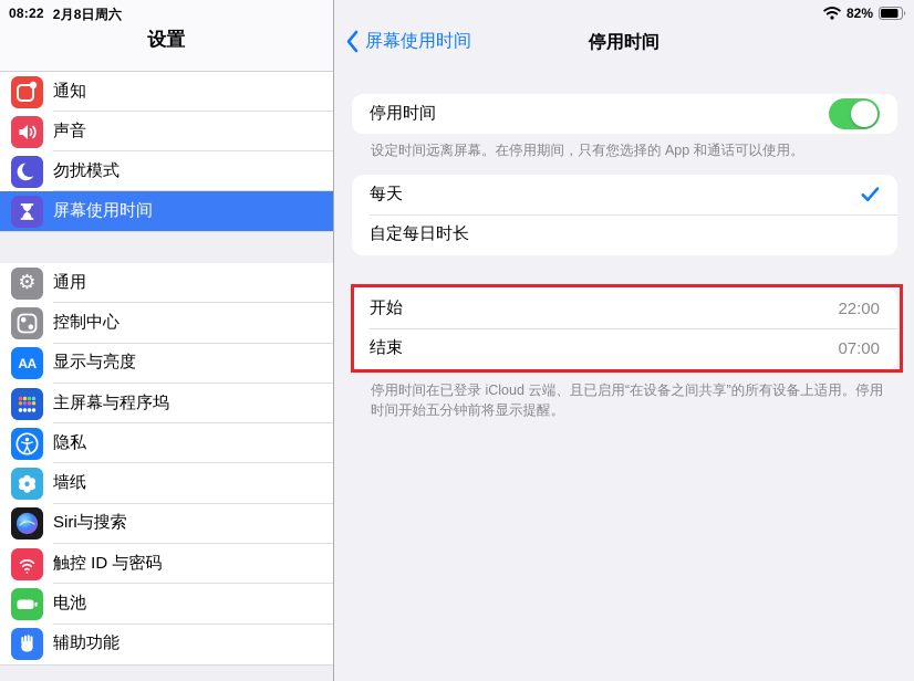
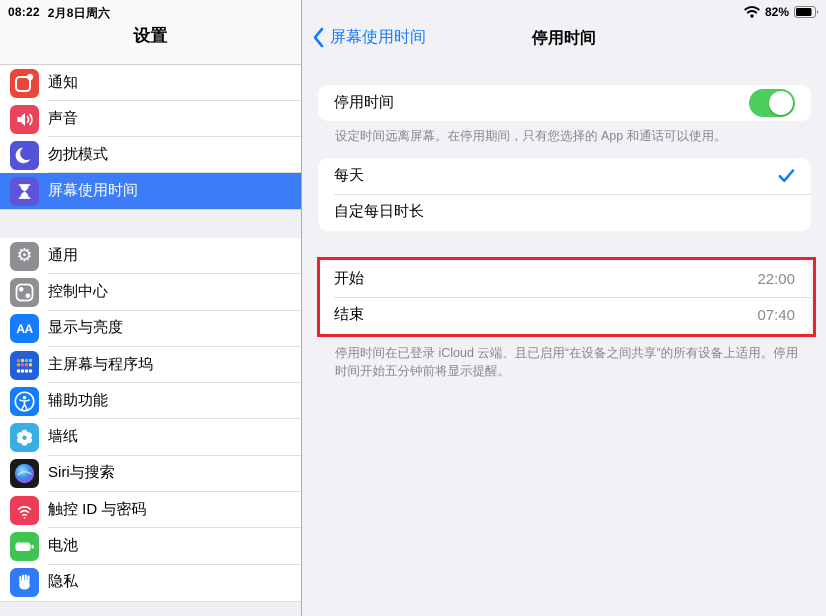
  08:22
  2月8日周六
  设置
  通知
  声音
  勿扰模式
  屏幕使用时间
  ⚙
  通用
  控制中心
  AA
  显示与亮度
  主屏幕与程序坞
- 隐私
+ 辅助功能
  墙纸
  Siri与搜索
  触控 ID 与密码
  电池
- 辅助功能
+ 隐私
  屏幕使用时间
  停用时间
  停用时间
  设定时间远离屏幕。在停用期间，只有您选择的 App 和通话可以使用。
  每天
  自定每日时长
  开始
  22:00
  结束
- 07:00
+ 07:40
  停用时间在已登录 iCloud 云端、且已启用“在设备之间共享”的所有设备上适用。停用时间开始五分钟前将显示提醒。
  82%
